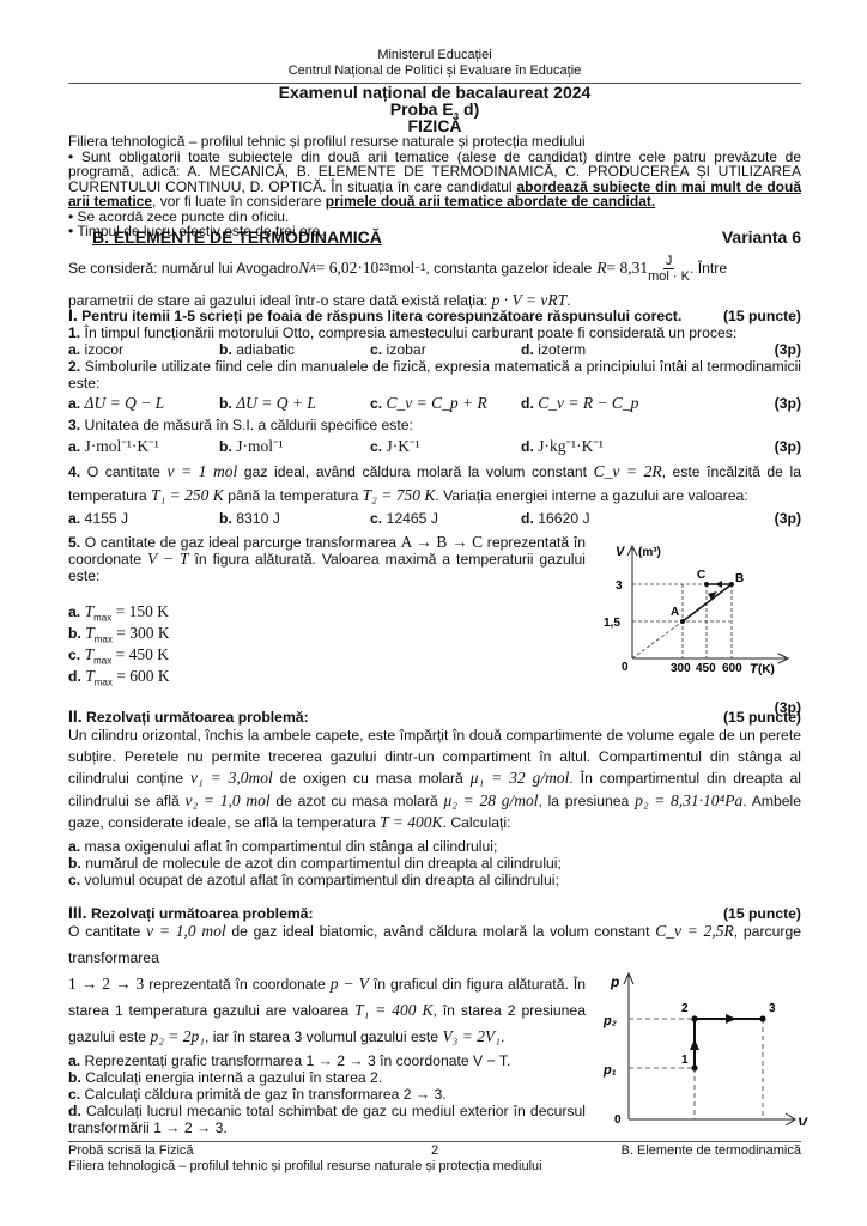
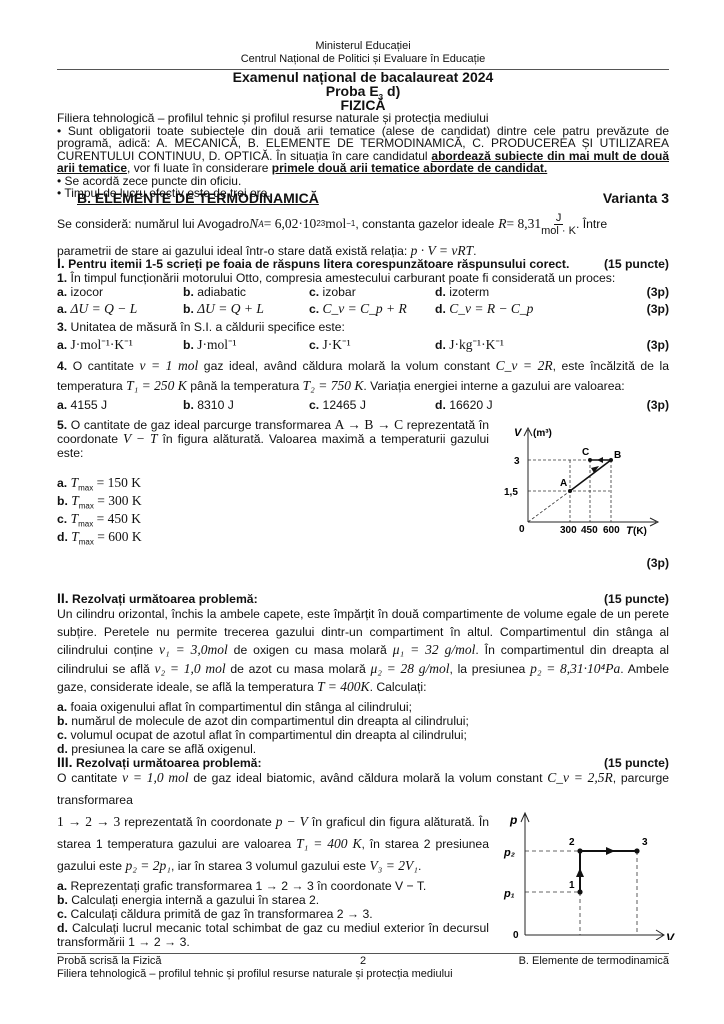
  Ministerul Educației
  Centrul Național de Politici și Evaluare în Educație
  Examenul național de bacalaureat 2024
  Proba E3 d)
  FIZICĂ
  Filiera tehnologică – profilul tehnic și profilul resurse naturale și protecția mediului
  • Sunt obligatorii toate subiectele din două arii tematice (alese de candidat) dintre cele patru prevăzute de programă, adică: A. MECANICĂ, B. ELEMENTE DE TERMODINAMICĂ, C. PRODUCEREA ȘI UTILIZAREA CURENTULUI CONTINUU, D. OPTICĂ. În situația în care candidatul abordează subiecte din mai mult de două arii tematice, vor fi luate în considerare primele două arii tematice abordate de candidat.
  • Se acordă zece puncte din oficiu.
  • Timpul de lucru efectiv este de trei ore.
  B. ELEMENTE DE TERMODINAMICĂ
- Varianta 6
+ Varianta 3
  Se consideră: numărul lui Avogadro
  N
  A
  = 6,02·10
  23
  mol
  −1
  , constanta gazelor ideale
  R
  = 8,31
  J
  mol · K
  . Între
  parametrii de stare ai gazului ideal într-o stare dată există relația: p · V = νRT.
  I. Pentru itemii 1-5 scrieți pe foaia de răspuns litera corespunzătoare răspunsului corect.
  (15 puncte)
  1. În timpul funcționării motorului Otto, compresia amestecului carburant poate fi considerată un proces:
  a. izocor
  b. adiabatic
  c. izobar
  d. izoterm
  (3p)
- 2. Simbolurile utilizate fiind cele din manualele de fizică, expresia matematică a principiului întâi al termodinamicii este:
  a. ΔU = Q − L
  b. ΔU = Q + L
  c. C_v = C_p + R
  d. C_v = R − C_p
  (3p)
  3. Unitatea de măsură în S.I. a căldurii specifice este:
  a. J·mol⁻¹·K⁻¹
  b. J·mol⁻¹
  c. J·K⁻¹
  d. J·kg⁻¹·K⁻¹
  (3p)
  4. O cantitate ν = 1 mol gaz ideal, având căldura molară la volum constant C_v = 2R, este încălzită de la temperatura T₁ = 250 K până la temperatura T₂ = 750 K. Variația energiei interne a gazului are valoarea:
  a. 4155 J
  b. 8310 J
  c. 12465 J
  d. 16620 J
  (3p)
  5. O cantitate de gaz ideal parcurge transformarea A → B → C reprezentată în coordonate V − T în figura alăturată. Valoarea maximă a temperaturii gazului este:
  a. Tmax = 150 K
  b. Tmax = 300 K
  c. Tmax = 450 K
  d. Tmax = 600 K
  (3p)
  V
  (m³)
  3
  1,5
  0
  300
  450
  600
  T
  (K)
  A
  B
  C
  II. Rezolvați următoarea problemă:
  (15 puncte)
  Un cilindru orizontal, închis la ambele capete, este împărțit în două compartimente de volume egale de un perete subțire. Peretele nu permite trecerea gazului dintr-un compartiment în altul. Compartimentul din stânga al cilindrului conține ν₁ = 3,0mol de oxigen cu masa molară μ₁ = 32 g/mol. În compartimentul din dreapta al cilindrului se află ν₂ = 1,0 mol de azot cu masa molară μ₂ = 28 g/mol, la presiunea p₂ = 8,31·10⁴Pa. Ambele gaze, considerate ideale, se află la temperatura T = 400K. Calculați:
- a. masa oxigenului aflat în compartimentul din stânga al cilindrului;
+ a. foaia oxigenului aflat în compartimentul din stânga al cilindrului;
  b. numărul de molecule de azot din compartimentul din dreapta al cilindrului;
  c. volumul ocupat de azotul aflat în compartimentul din dreapta al cilindrului;
+ d. presiunea la care se află oxigenul.
  III. Rezolvați următoarea problemă:
  (15 puncte)
  O cantitate ν = 1,0 mol de gaz ideal biatomic, având căldura molară la volum constant C_v = 2,5R, parcurge transformarea
  1 → 2 → 3 reprezentată în coordonate p − V în graficul din figura alăturată. În starea 1 temperatura gazului are valoarea T₁ = 400 K, în starea 2 presiunea gazului este p₂ = 2p₁, iar în starea 3 volumul gazului este V₃ = 2V₁.
  a. Reprezentați grafic transformarea 1 → 2 → 3 în coordonate V − T.
  b. Calculați energia internă a gazului în starea 2.
  c. Calculați căldura primită de gaz în transformarea 2 → 3.
  d. Calculați lucrul mecanic total schimbat de gaz cu mediul exterior în decursul transformării 1 → 2 → 3.
  p
  p₂
  p₁
  0
  V
  1
  2
  3
  Probă scrisă la Fizică
  2
  B. Elemente de termodinamică
  Filiera tehnologică – profilul tehnic și profilul resurse naturale și protecția mediului
